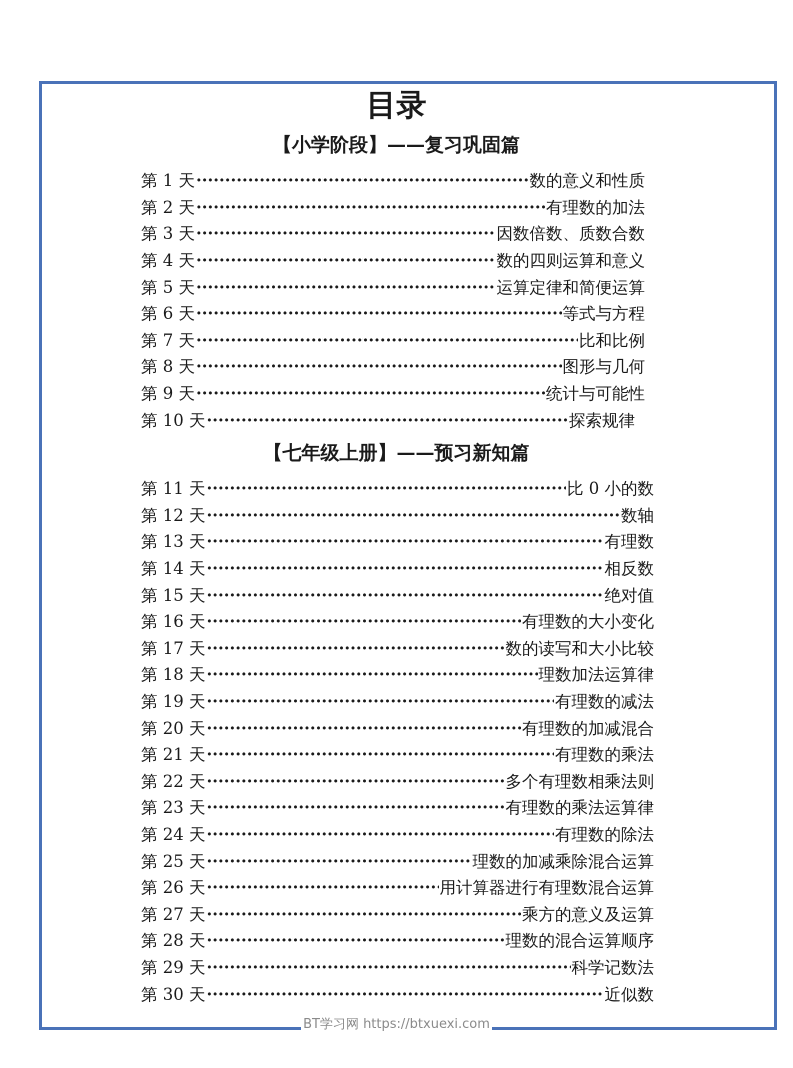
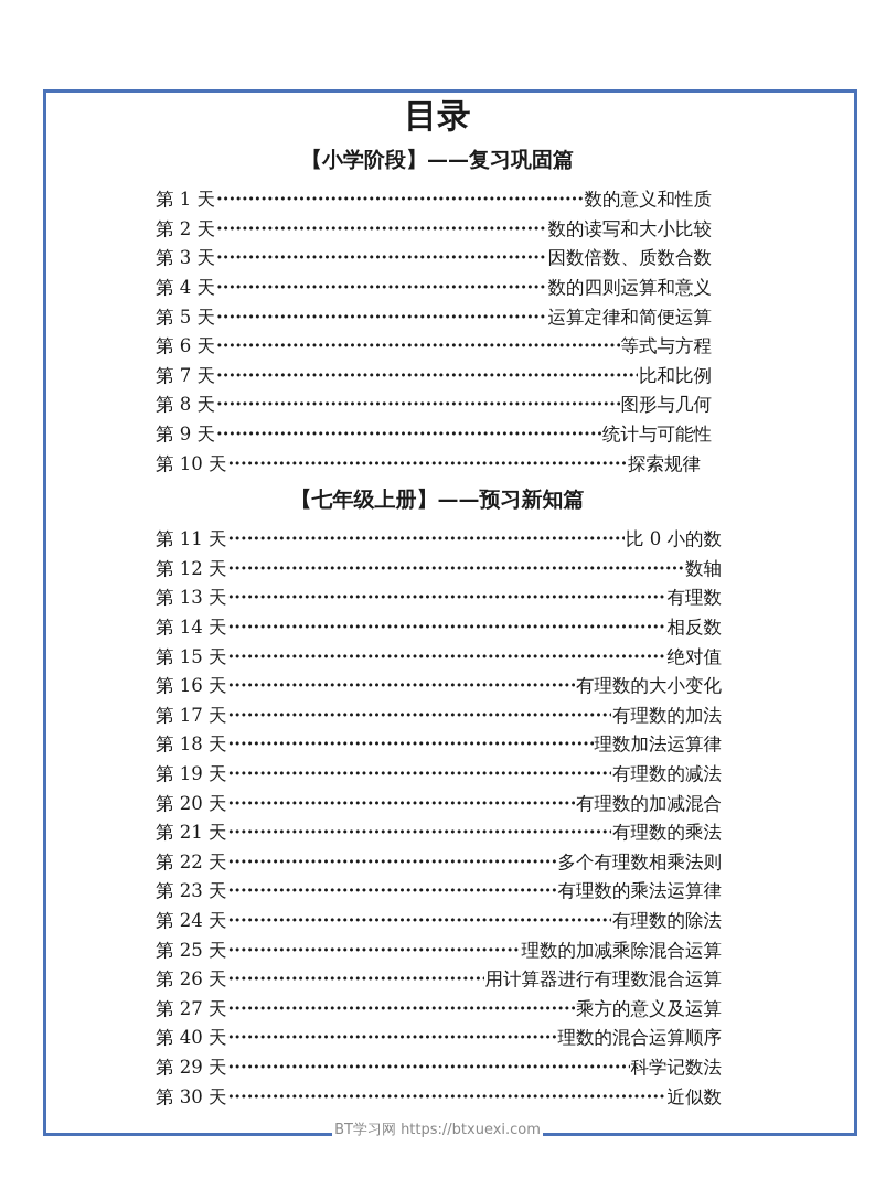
  目录
  【小学阶段】——复习巩固篇
  第 1 天
  数的意义和性质
  第 2 天
- 有理数的加法
+ 数的读写和大小比较
  第 3 天
  因数倍数、质数合数
  第 4 天
  数的四则运算和意义
  第 5 天
  运算定律和简便运算
  第 6 天
  等式与方程
  第 7 天
  比和比例
  第 8 天
  图形与几何
  第 9 天
  统计与可能性
  第 10 天
  探索规律
  【七年级上册】——预习新知篇
  第 11 天
  比 0 小的数
  第 12 天
  数轴
  第 13 天
  有理数
  第 14 天
  相反数
  第 15 天
  绝对值
  第 16 天
  有理数的大小变化
  第 17 天
- 数的读写和大小比较
+ 有理数的加法
  第 18 天
  理数加法运算律
  第 19 天
  有理数的减法
  第 20 天
  有理数的加减混合
  第 21 天
  有理数的乘法
  第 22 天
  多个有理数相乘法则
  第 23 天
  有理数的乘法运算律
  第 24 天
  有理数的除法
  第 25 天
  理数的加减乘除混合运算
  第 26 天
  用计算器进行有理数混合运算
  第 27 天
  乘方的意义及运算
- 第 28 天
+ 第 40 天
  理数的混合运算顺序
  第 29 天
  科学记数法
  第 30 天
  近似数
  BT学习网 https://btxuexi.com
